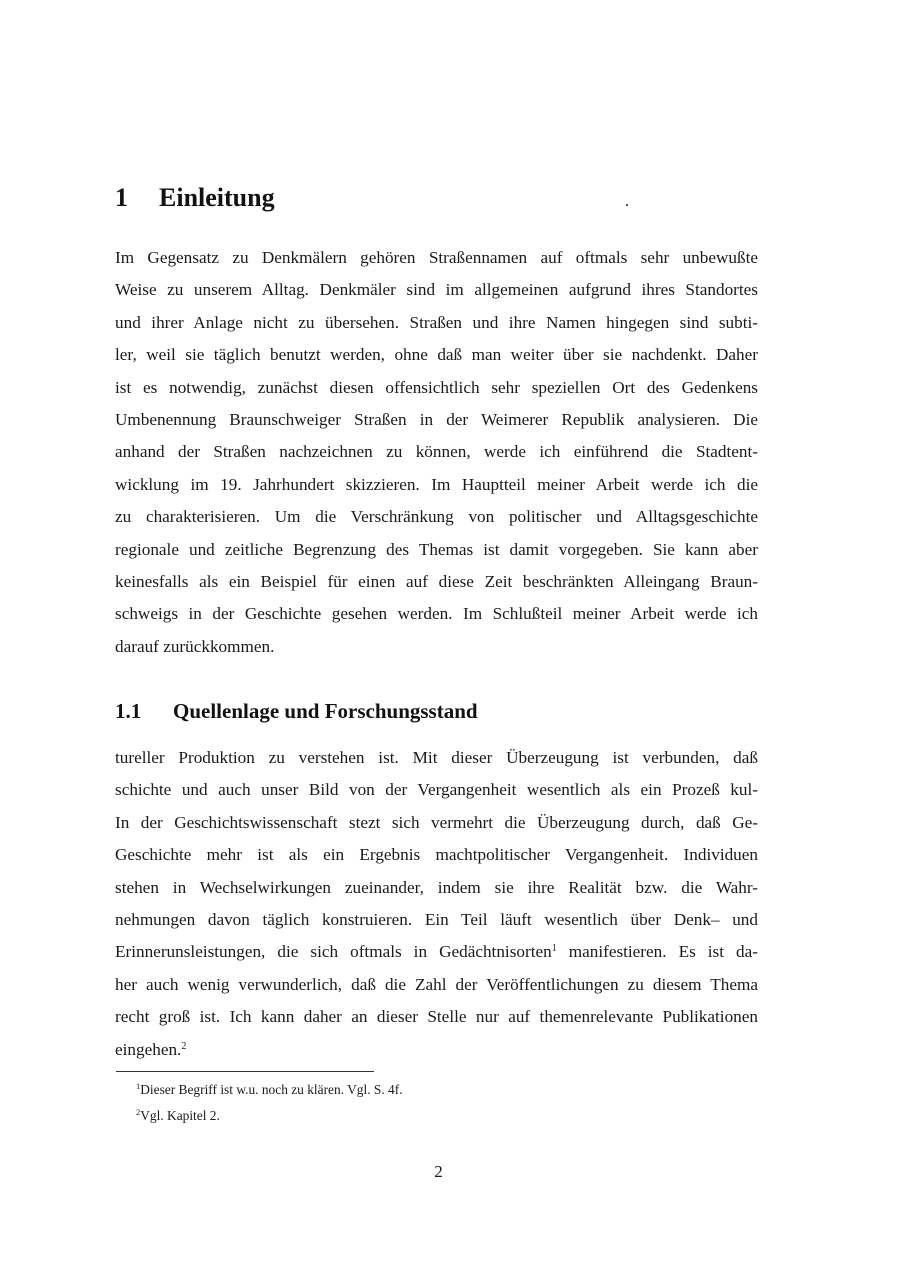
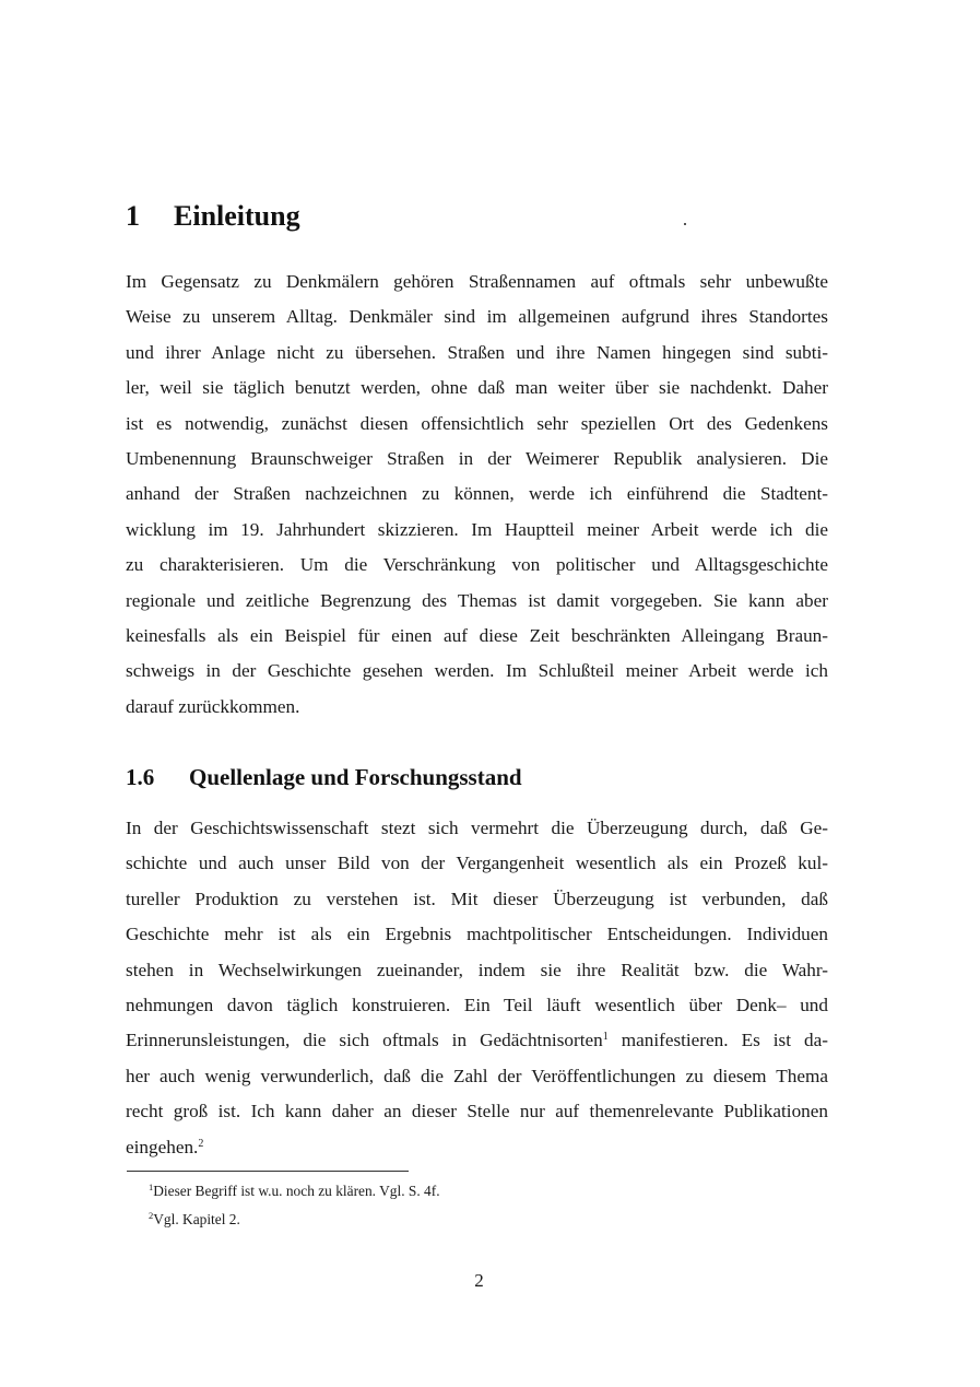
  1 Einleitung
  Im Gegensatz zu Denkmälern gehören Straßennamen auf oftmals sehr unbewußte
  Weise zu unserem Alltag. Denkmäler sind im allgemeinen aufgrund ihres Standortes
  und ihrer Anlage nicht zu übersehen. Straßen und ihre Namen hingegen sind subti-
  ler, weil sie täglich benutzt werden, ohne daß man weiter über sie nachdenkt. Daher
  ist es notwendig, zunächst diesen offensichtlich sehr speziellen Ort des Gedenkens
  Umbenennung Braunschweiger Straßen in der Weimerer Republik analysieren. Die
  anhand der Straßen nachzeichnen zu können, werde ich einführend die Stadtent-
  wicklung im 19. Jahrhundert skizzieren. Im Hauptteil meiner Arbeit werde ich die
  zu charakterisieren. Um die Verschränkung von politischer und Alltagsgeschichte
  regionale und zeitliche Begrenzung des Themas ist damit vorgegeben. Sie kann aber
  keinesfalls als ein Beispiel für einen auf diese Zeit beschränkten Alleingang Braun-
  schweigs in der Geschichte gesehen werden. Im Schlußteil meiner Arbeit werde ich
  darauf zurückkommen.
- 1.1 Quellenlage und Forschungsstand
+ 1.6 Quellenlage und Forschungsstand
- tureller Produktion zu verstehen ist. Mit dieser Überzeugung ist verbunden, daß
+ In der Geschichtswissenschaft stezt sich vermehrt die Überzeugung durch, daß Ge-
  schichte und auch unser Bild von der Vergangenheit wesentlich als ein Prozeß kul-
- In der Geschichtswissenschaft stezt sich vermehrt die Überzeugung durch, daß Ge-
+ tureller Produktion zu verstehen ist. Mit dieser Überzeugung ist verbunden, daß
- Geschichte mehr ist als ein Ergebnis machtpolitischer Vergangenheit. Individuen
+ Geschichte mehr ist als ein Ergebnis machtpolitischer Entscheidungen. Individuen
  stehen in Wechselwirkungen zueinander, indem sie ihre Realität bzw. die Wahr-
  nehmungen davon täglich konstruieren. Ein Teil läuft wesentlich über Denk– und
  Erinnerunsleistungen, die sich oftmals in Gedächtnisorten1 manifestieren. Es ist da-
  her auch wenig verwunderlich, daß die Zahl der Veröffentlichungen zu diesem Thema
  recht groß ist. Ich kann daher an dieser Stelle nur auf themenrelevante Publikationen
  eingehen.2
  1Dieser Begriff ist w.u. noch zu klären. Vgl. S. 4f.
  2Vgl. Kapitel 2.
  2
